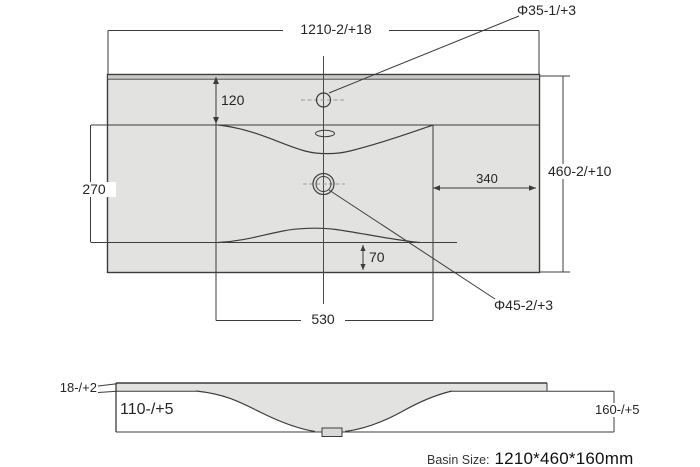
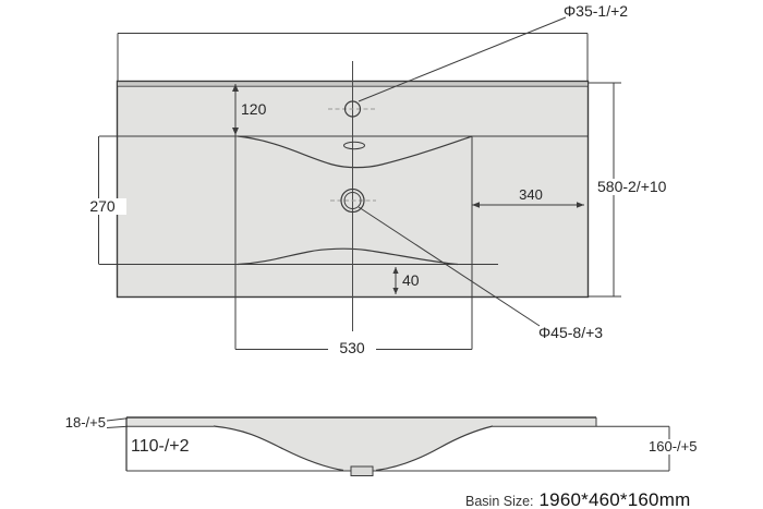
- 1210-2/+18
- Φ35-1/+3
+ Φ35-1/+2
  120
  270
  340
- 460-2/+10
+ 580-2/+10
  530
- 70
+ 40
- Φ45-2/+3
+ Φ45-8/+3
- 18-/+2
+ 18-/+5
- 110-/+5
+ 110-/+2
  160-/+5
  Basin Size:
- 1210*460*160mm
+ 1960*460*160mm
